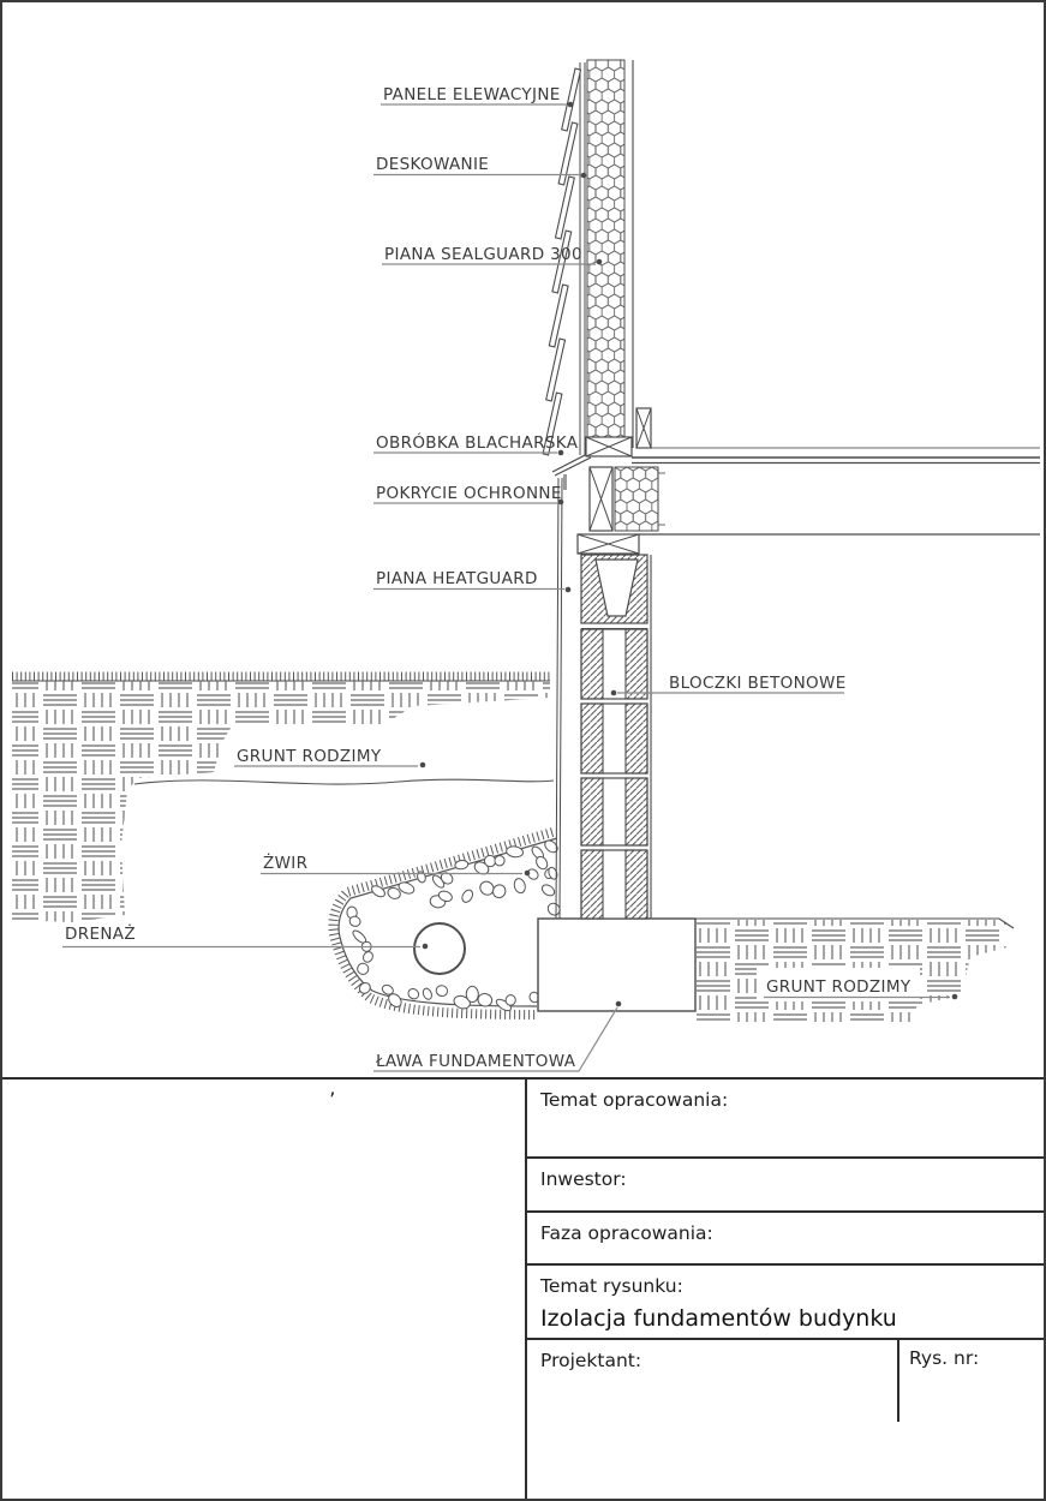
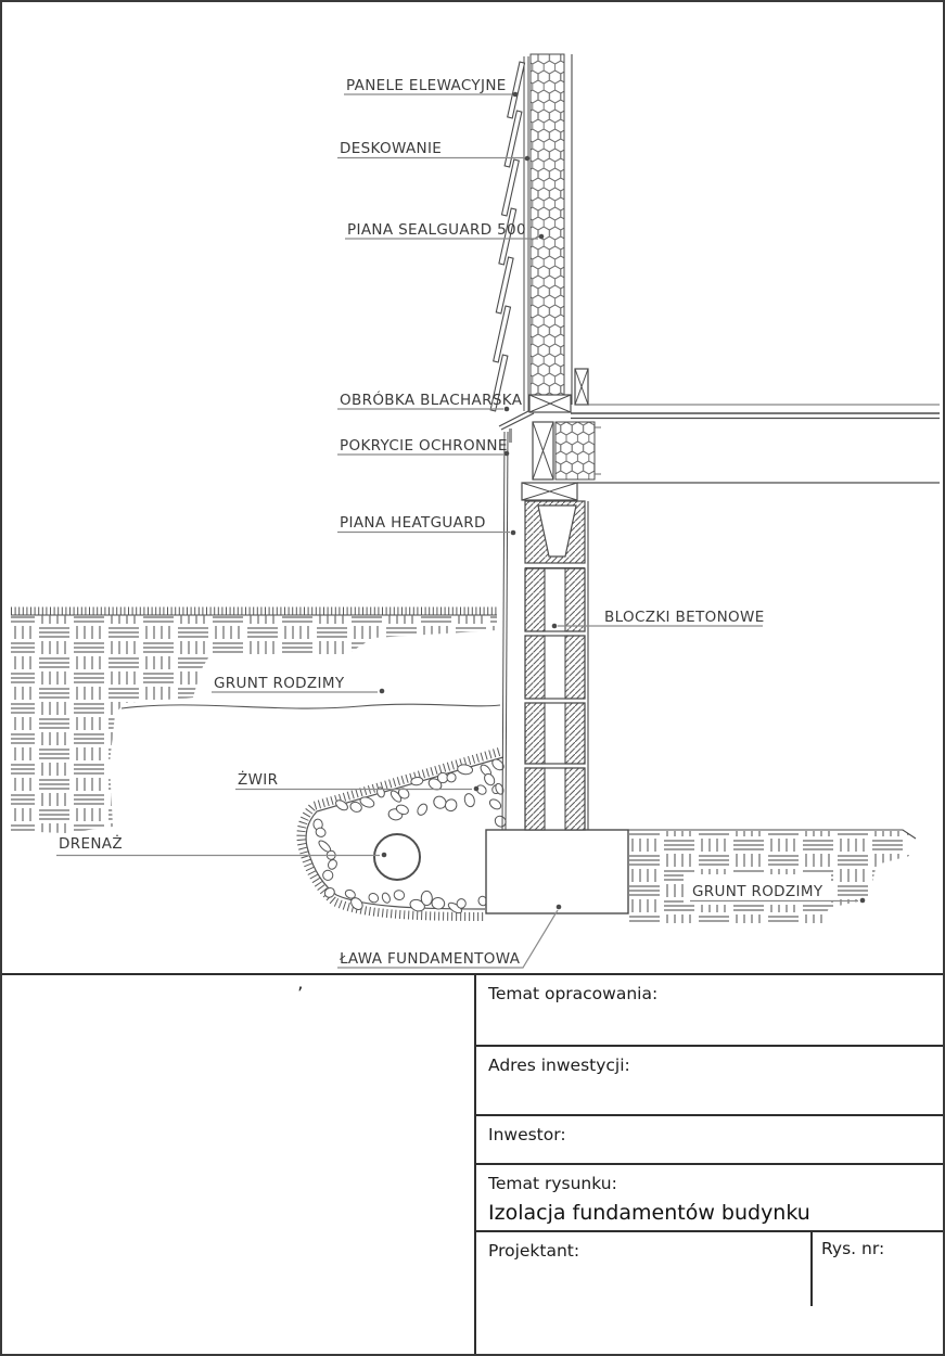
  PANELE ELEWACYJNE
  DESKOWANIE
- PIANA SEALGUARD 300
+ PIANA SEALGUARD 500
  OBRÓBKA BLACHARSKA
  POKRYCIE OCHRONNE
  PIANA HEATGUARD
  BLOCZKI BETONOWE
  GRUNT RODZIMY
  ŻWIR
  DRENAŻ
  ŁAWA FUNDAMENTOWA
  GRUNT RODZIMY
  ’
  Temat opracowania:
+ Adres inwestycji:
  Inwestor:
- Faza opracowania:
  Temat rysunku:
  Izolacja fundamentów budynku
  Projektant:
  Rys. nr:
